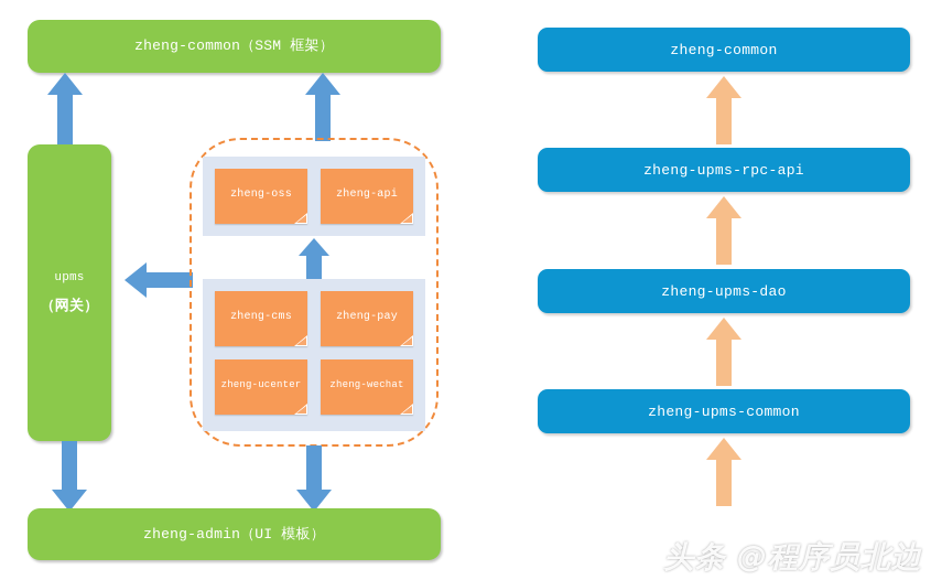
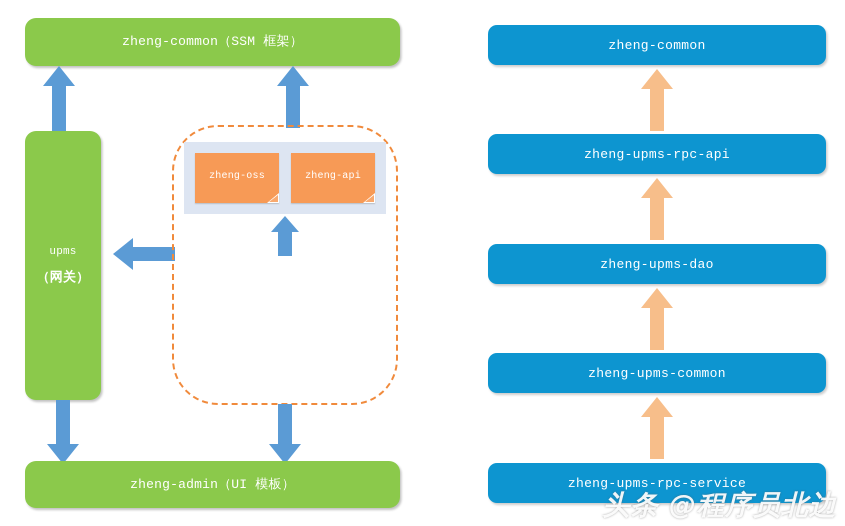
  zheng-common（SSM 框架）
  upms
  （网关）
  zheng-oss
  zheng-api
- zheng-cms
- zheng-pay
- zheng-ucenter
- zheng-wechat
  zheng-admin（UI 模板）
  zheng-common
  zheng-upms-rpc-api
  zheng-upms-dao
  zheng-upms-common
+ zheng-upms-rpc-service
  头条 @程序员北边
